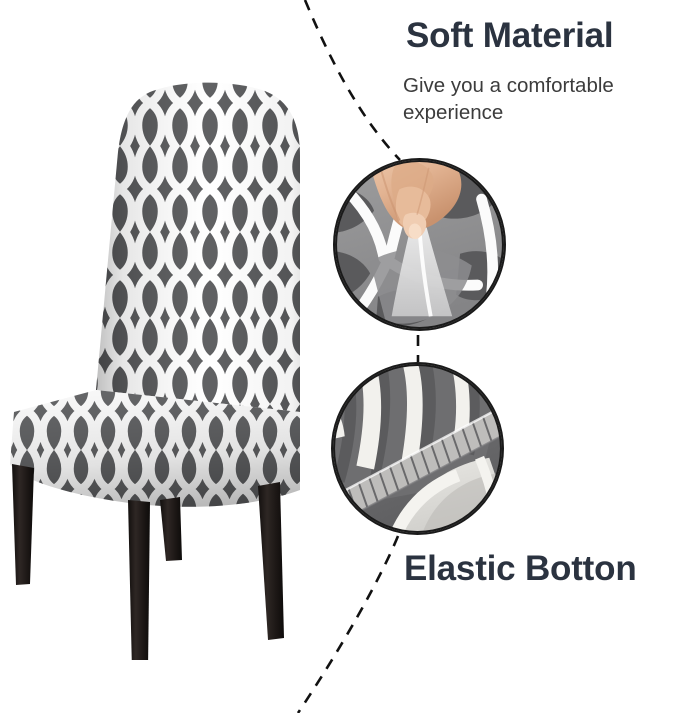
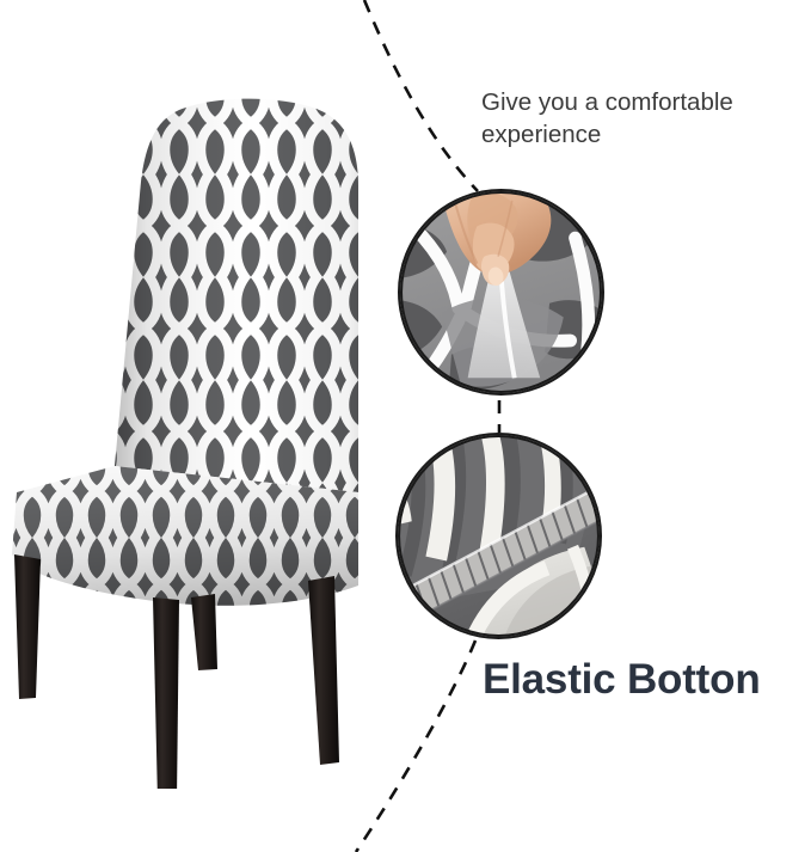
- Soft Material
  Give you a comfortable experience
  Elastic Botton
